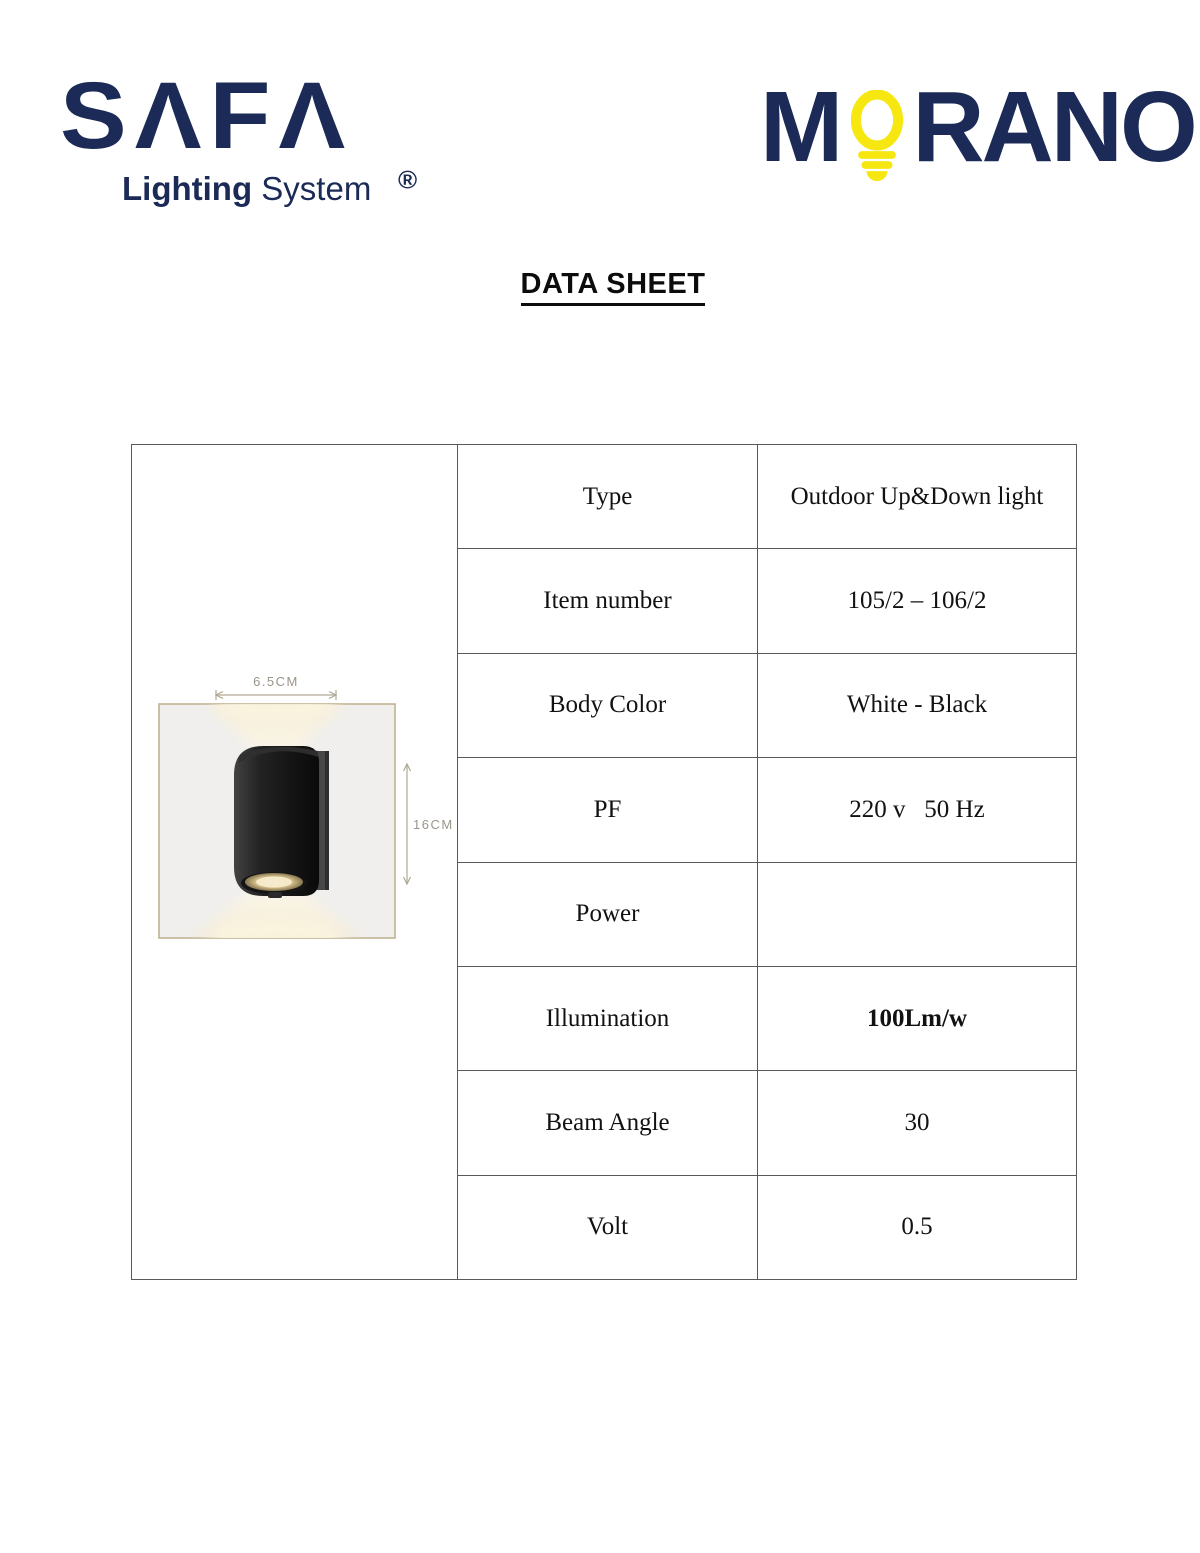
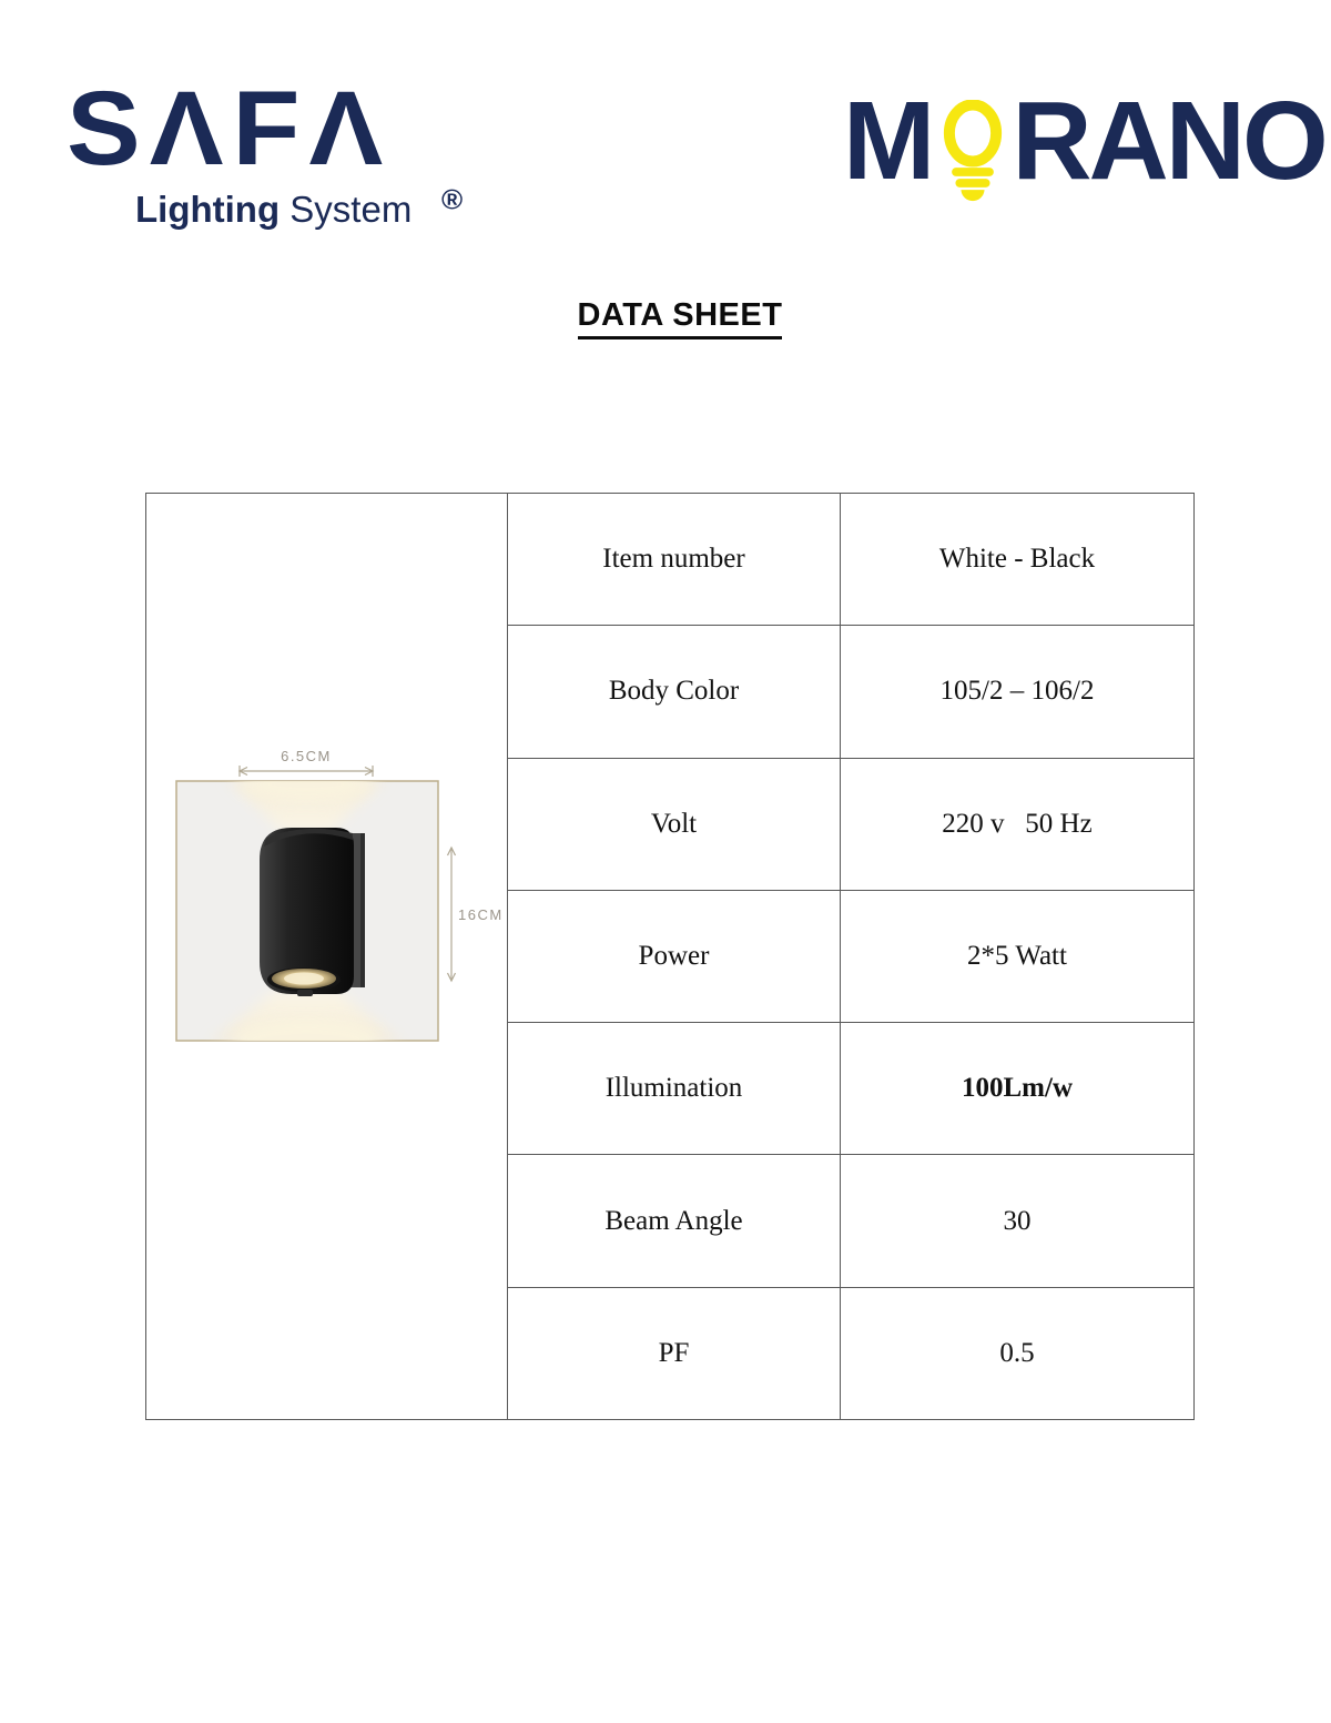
  SΛFΛ
  ®
  Lighting System
  M
  RANO
  DATA SHEET
  6.5CM
  16CM
- Type
- Outdoor Up&Down light
  Item number
- 105/2 – 106/2
+ White - Black
  Body Color
- White - Black
+ 105/2 – 106/2
- PF
+ Volt
  220 v 50 Hz
  Power
+ 2*5 Watt
  Illumination
  100Lm/w
  Beam Angle
  30
- Volt
+ PF
  0.5
